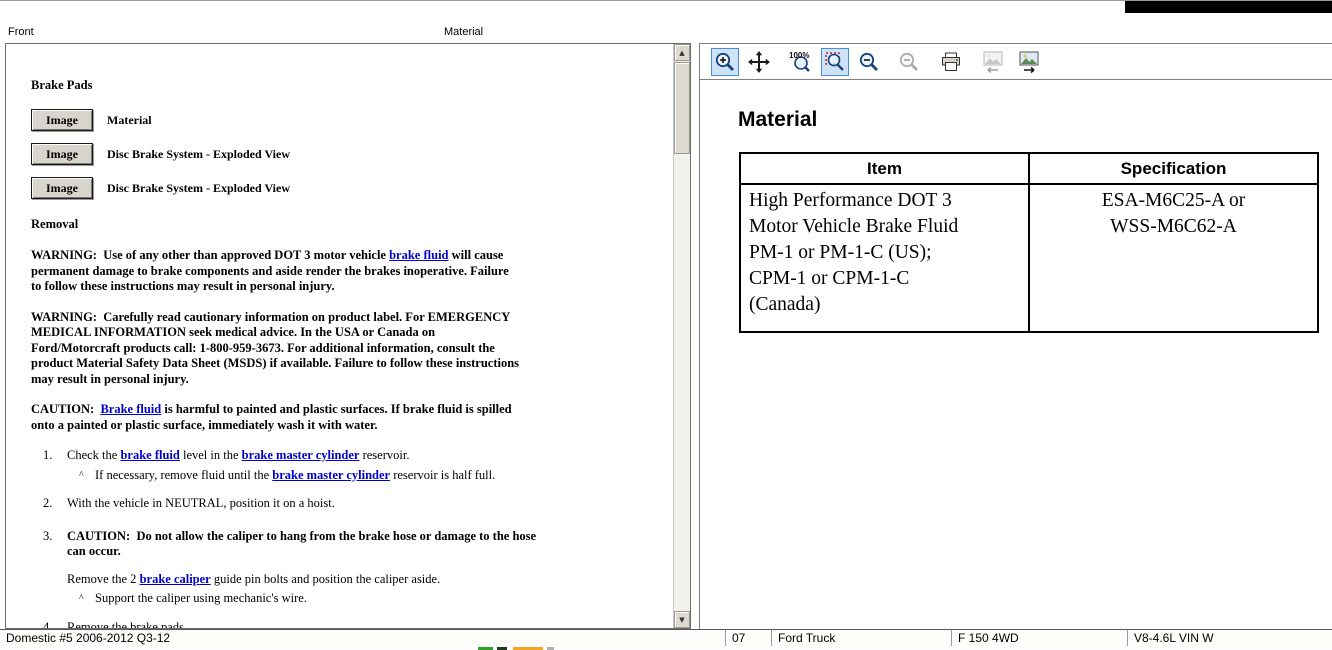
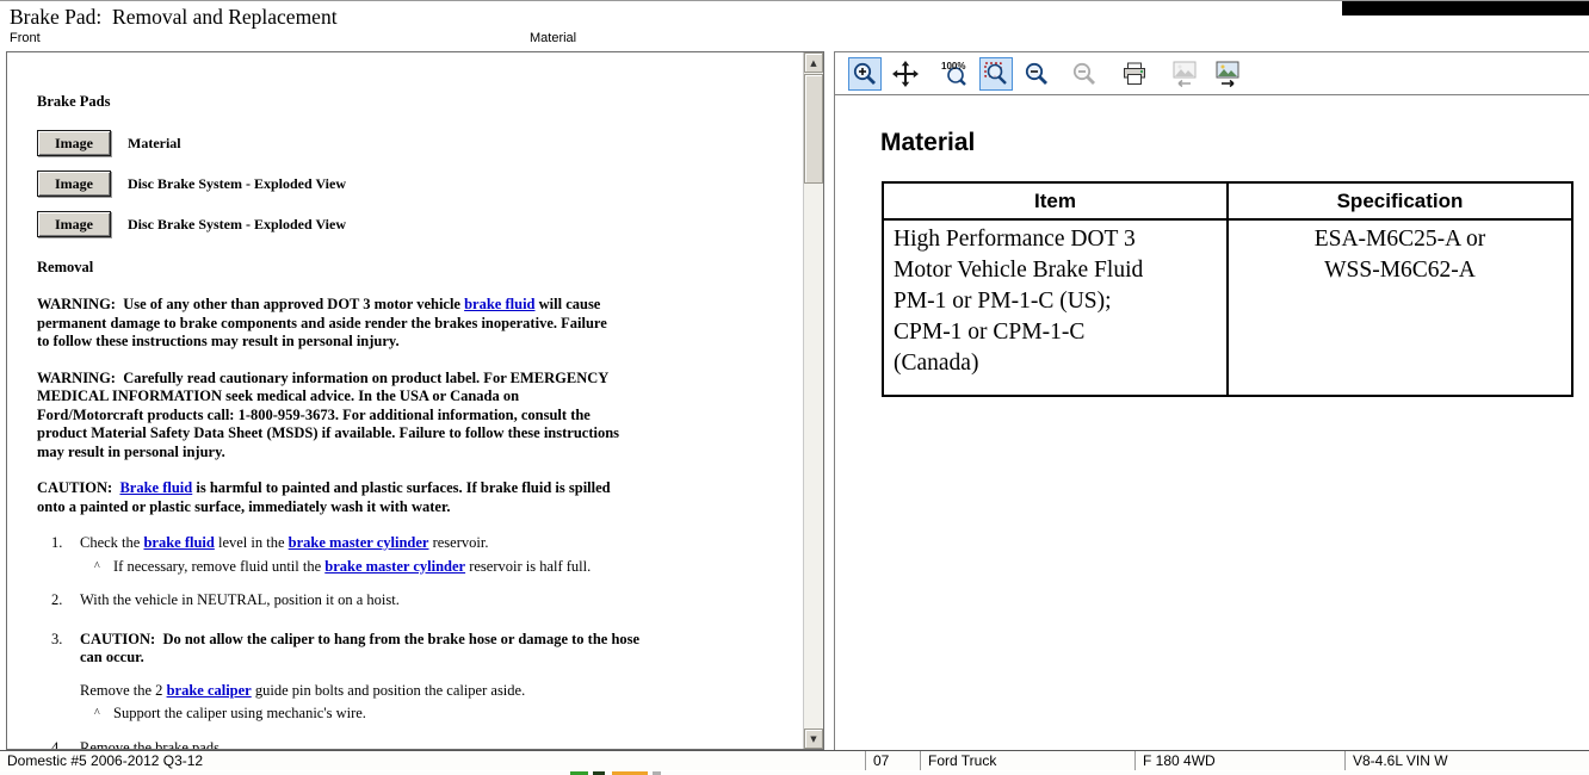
+ Brake Pad: Removal and Replacement
  Front
  Material
  Brake Pads
  Image
  Material
  Image
  Disc Brake System - Exploded View
  Image
  Disc Brake System - Exploded View
  Removal
  WARNING: Use of any other than approved DOT 3 motor vehicle brake fluid will cause permanent damage to brake components and aside render the brakes inoperative. Failure to follow these instructions may result in personal injury.
  WARNING: Carefully read cautionary information on product label. For EMERGENCY MEDICAL INFORMATION seek medical advice. In the USA or Canada on Ford/Motorcraft products call: 1-800-959-3673. For additional information, consult the product Material Safety Data Sheet (MSDS) if available. Failure to follow these instructions may result in personal injury.
  CAUTION: Brake fluid is harmful to painted and plastic surfaces. If brake fluid is spilled onto a painted or plastic surface, immediately wash it with water.
  1.
  Check the brake fluid level in the brake master cylinder reservoir.
  ^
  If necessary, remove fluid until the brake master cylinder reservoir is half full.
  2.
  With the vehicle in NEUTRAL, position it on a hoist.
  3.
  CAUTION: Do not allow the caliper to hang from the brake hose or damage to the hose can occur.
  Remove the 2 brake caliper guide pin bolts and position the caliper aside.
  ^
  Support the caliper using mechanic's wire.
  4.
  Remove the brake pads.
  ▲
  ▼
  100%
  Material
  Item	Specification
  High Performance DOT 3 Motor Vehicle Brake Fluid PM-1 or PM-1-C (US); CPM-1 or CPM-1-C (Canada)	ESA-M6C25-A or WSS-M6C62-A
  Domestic #5 2006-2012 Q3-12
  07
  Ford Truck
- F 150 4WD
+ F 180 4WD
  V8-4.6L VIN W
